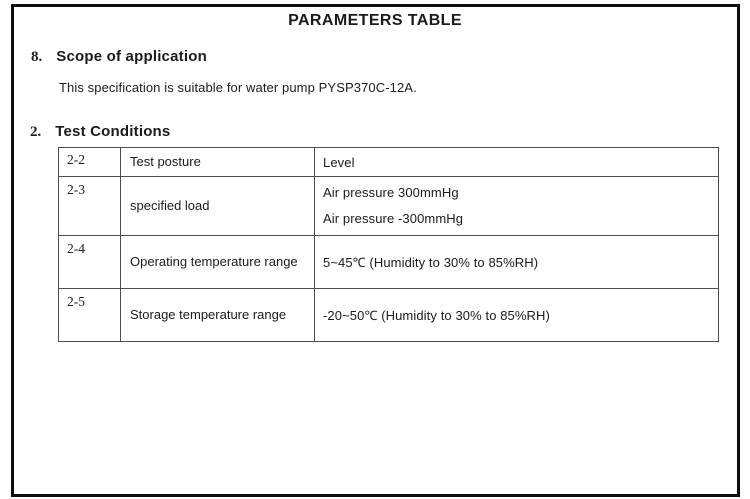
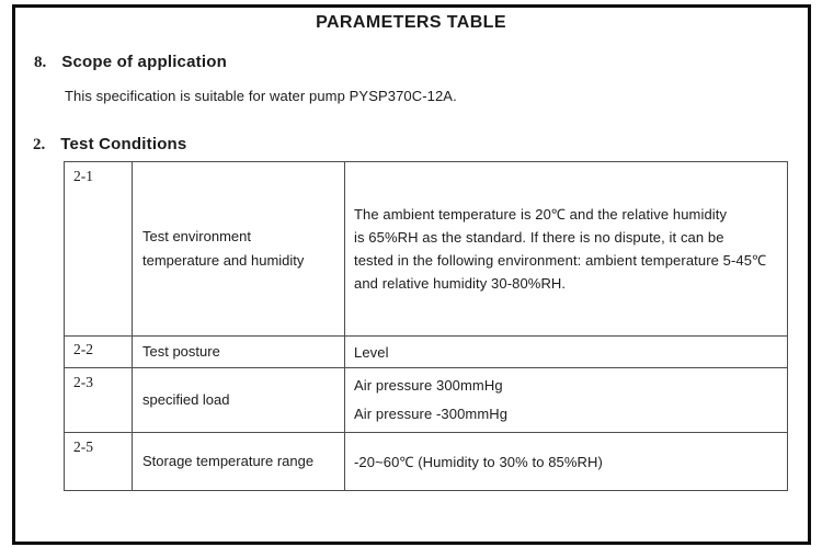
  PARAMETERS TABLE
  8. Scope of application
  This specification is suitable for water pump PYSP370C-12A.
  2. Test Conditions
+ 2-1	Test environment temperature and humidity	The ambient temperature is 20℃ and the relative humidity is 65%RH as the standard. If there is no dispute, it can be tested in the following environment: ambient temperature 5-45℃ and relative humidity 30-80%RH.
  2-2	Test posture	Level
  2-3	specified load	Air pressure 300mmHg Air pressure -300mmHg
- 2-4	Operating temperature range	5~45℃ (Humidity to 30% to 85%RH)
- 2-5	Storage temperature range	-20~50℃ (Humidity to 30% to 85%RH)
+ 2-5	Storage temperature range	-20~60℃ (Humidity to 30% to 85%RH)
